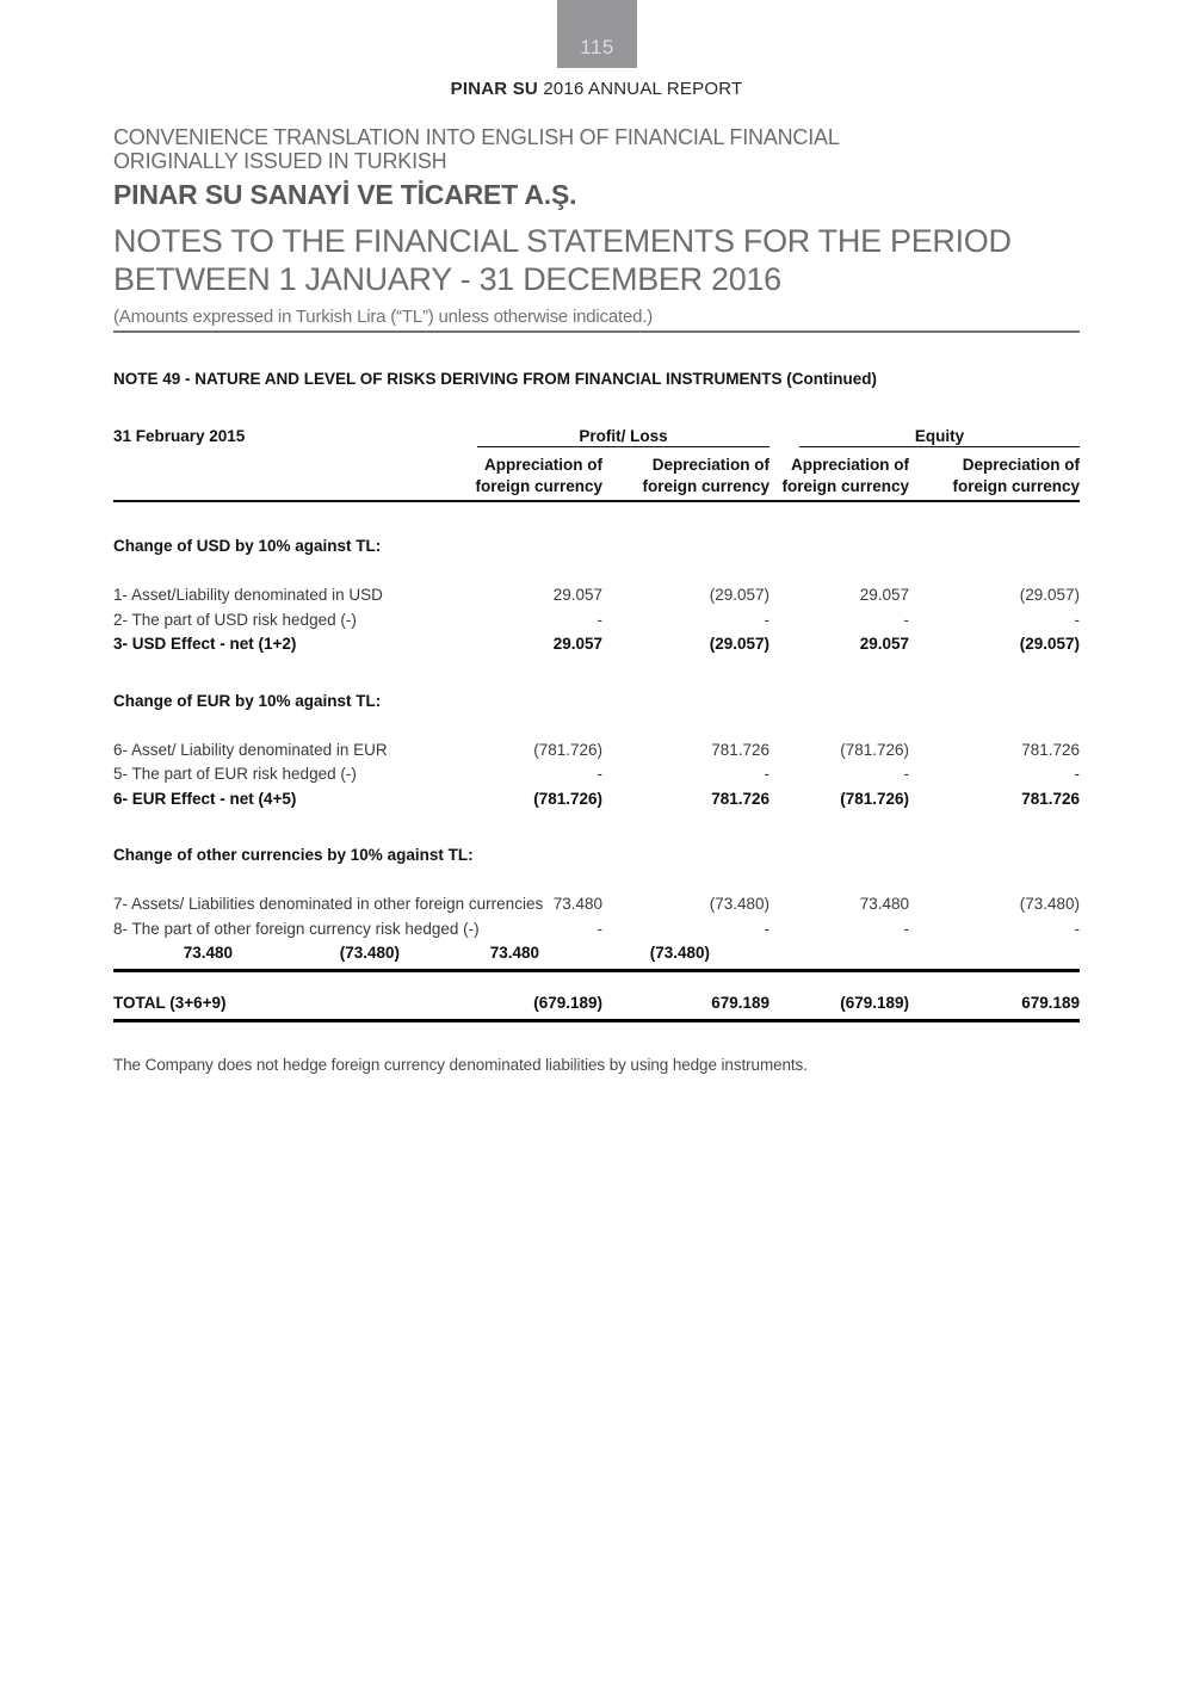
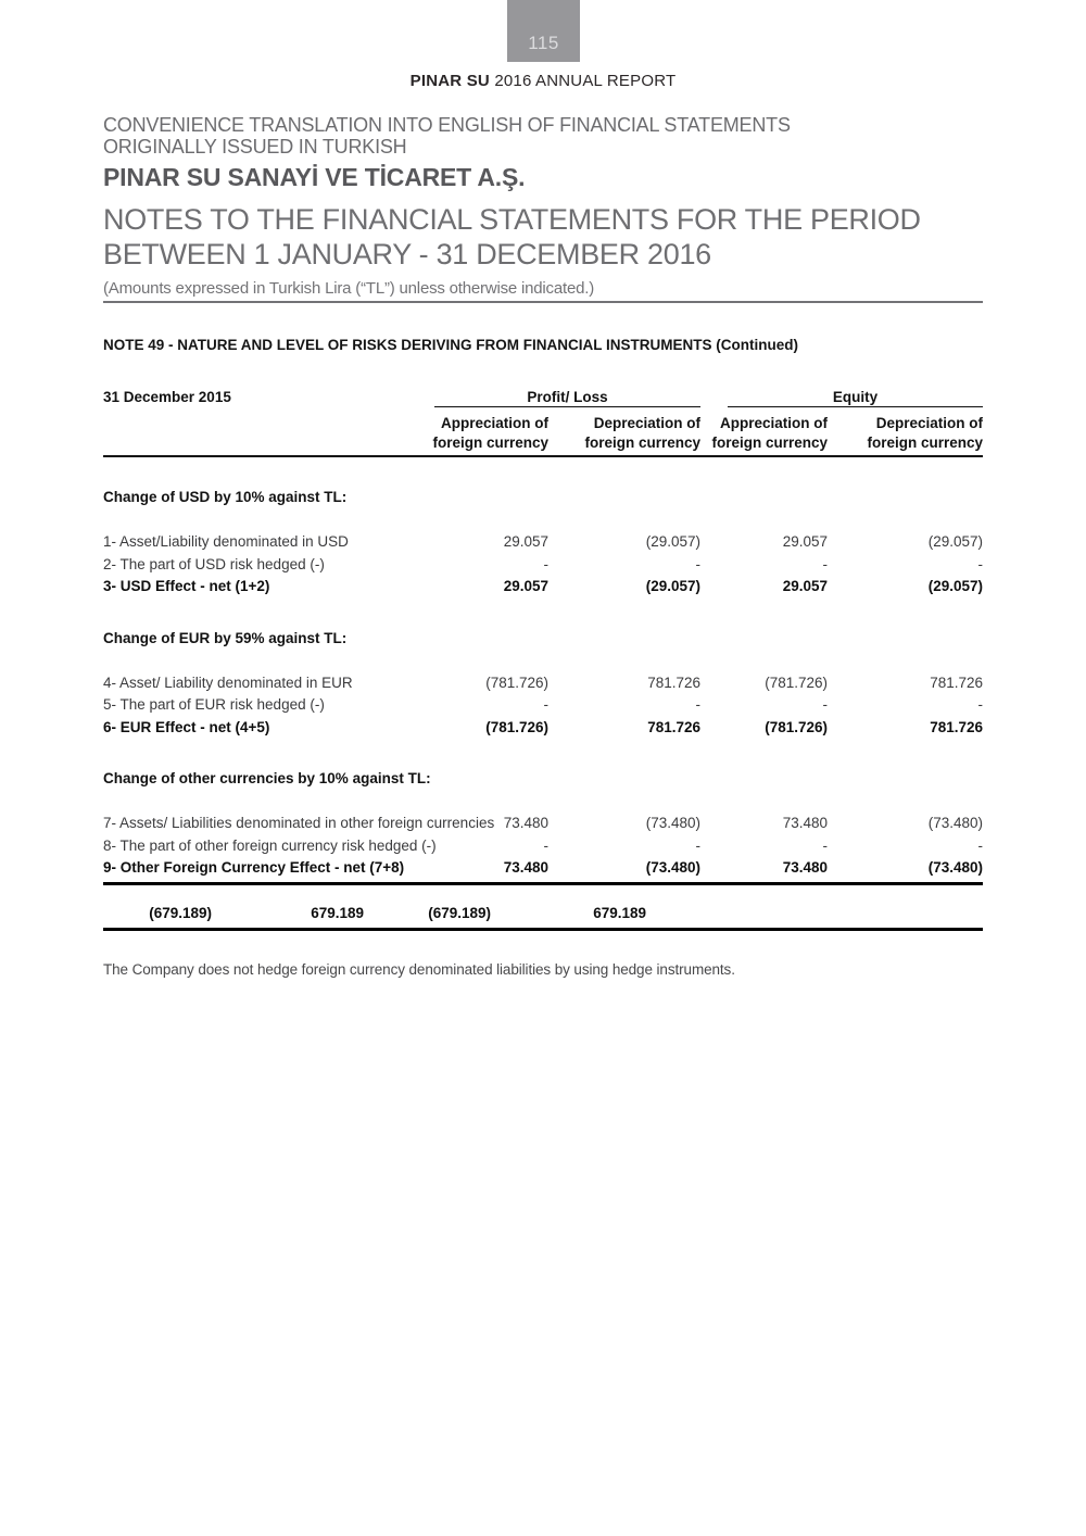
  115
  PINAR SU 2016 ANNUAL REPORT
- CONVENIENCE TRANSLATION INTO ENGLISH OF FINANCIAL FINANCIAL
+ CONVENIENCE TRANSLATION INTO ENGLISH OF FINANCIAL STATEMENTS
  ORIGINALLY ISSUED IN TURKISH
  PINAR SU SANAYİ VE TİCARET A.Ş.
  NOTES TO THE FINANCIAL STATEMENTS FOR THE PERIOD
  BETWEEN 1 JANUARY - 31 DECEMBER 2016
  (Amounts expressed in Turkish Lira (“TL”) unless otherwise indicated.)
  NOTE 49 - NATURE AND LEVEL OF RISKS DERIVING FROM FINANCIAL INSTRUMENTS (Continued)
- 31 February 2015
+ 31 December 2015
  Profit/ Loss
  Equity
  Appreciation of
  foreign currency
  Depreciation of
  foreign currency
  Appreciation of
  foreign currency
  Depreciation of
  foreign currency
  Change of USD by 10% against TL:
  1- Asset/Liability denominated in USD
  29.057
  (29.057)
  29.057
  (29.057)
  2- The part of USD risk hedged (-)
  -
  -
  -
  -
  3- USD Effect - net (1+2)
  29.057
  (29.057)
  29.057
  (29.057)
- Change of EUR by 10% against TL:
+ Change of EUR by 59% against TL:
- 6- Asset/ Liability denominated in EUR
+ 4- Asset/ Liability denominated in EUR
  (781.726)
  781.726
  (781.726)
  781.726
  5- The part of EUR risk hedged (-)
  -
  -
  -
  -
  6- EUR Effect - net (4+5)
  (781.726)
  781.726
  (781.726)
  781.726
  Change of other currencies by 10% against TL:
  7- Assets/ Liabilities denominated in other foreign cu
  73.480
  (73.480)
  73.480
  (73.480)
  8- The part of other foreign currency risk hedged (-)
  -
  -
  -
  -
+ 9- Other Foreign Currency Effect - net (7+8)
  73.480
  (73.480)
  73.480
  (73.480)
- TOTAL (3+6+9)
  (679.189)
  679.189
  (679.189)
  679.189
  The Company does not hedge foreign currency denominated liabilities by using hedge instruments.
